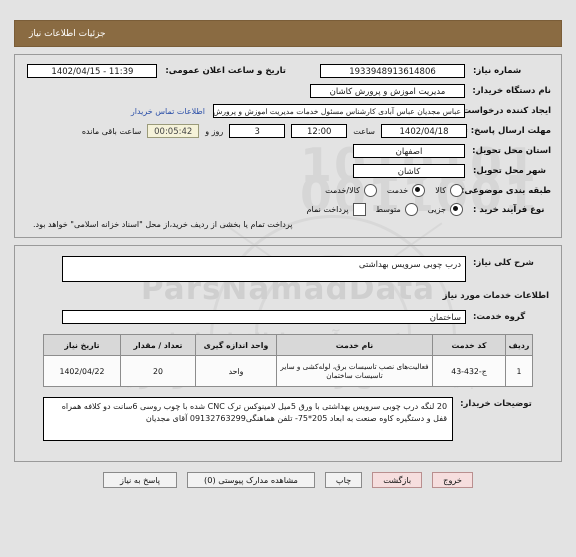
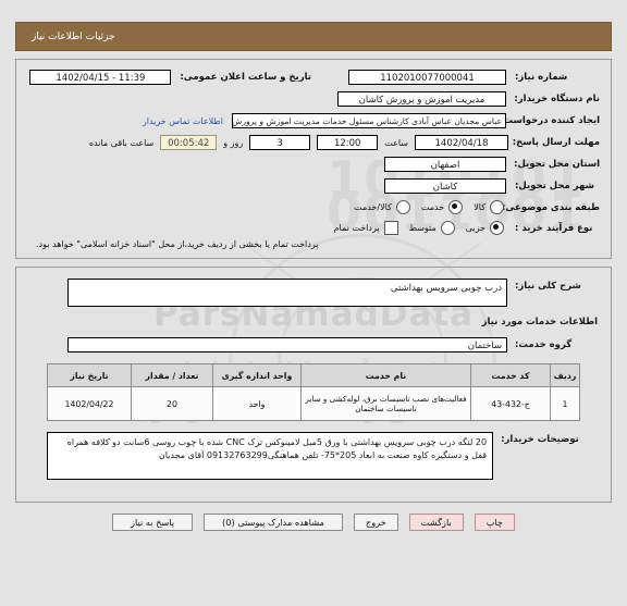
  00101
  ParsNamadData
  جزئیات اطلاعات نیاز
  شماره نیاز:
- 1933948913614806
+ 1102010077000041
  تاریخ و ساعت اعلان عمومی:
  1402/04/15 - 11:39
  نام دستگاه خریدار:
  مدیریت اموزش و پرورش کاشان
  ایجاد کننده درخواست
  عباس مجدیان عباس آبادی کارشناس مسئول خدمات مدیریت اموزش و پرورش
  اطلاعات تماس خریدار
  1402/04/18
  ساعت
  12:00
  3
  روز و
  00:05:42
  ساعت باقی مانده
  استان محل تحویل:
  اصفهان
  شهر محل تحویل:
  کاشان
  طبقه بندی موضوعی
  کالا
  خدمت
  کالا/خدمت
  نوع فرآیند خرید :
  جزیی
  متوسط
  پرداخت نمام
  پرداخت تمام یا بخشی از ردیف خرید،از محل "اسناد خزانه اسلامی" خواهد بود.
  شرح کلی نیاز:
  درب چوبی سرویس بهداشتی
  اطلاعات خدمات مورد نیاز
  گروه خدمت:
  ساختمان
  ردیف	کد خدمت	نام خدمت	واحد اندازه گیری	تعداد / مقدار	تاریخ نیاز
  1	ج-432-43	فعالیت‌های نصب تاسیسات برق، لوله‌کشی و سایر تاسیسات ساختمان	واحد	20	1402/04/22
  توضیحات خریدار:
  20 لنگه درب چوبی سرویس بهداشتی با ورق 5میل لامینوکس ترک CNC شده با چوب روسی 6سانت دو کلافه همراه قفل و دستگیره کاوه صنعت به ابعاد 205*75- تلفن هماهنگی09132763299 آقای مجدیان
- خروج
+ چاپ
  بازگشت
- چاپ
+ خروج
  مشاهده مدارک پیوستی (0)
  پاسخ به نیاز
